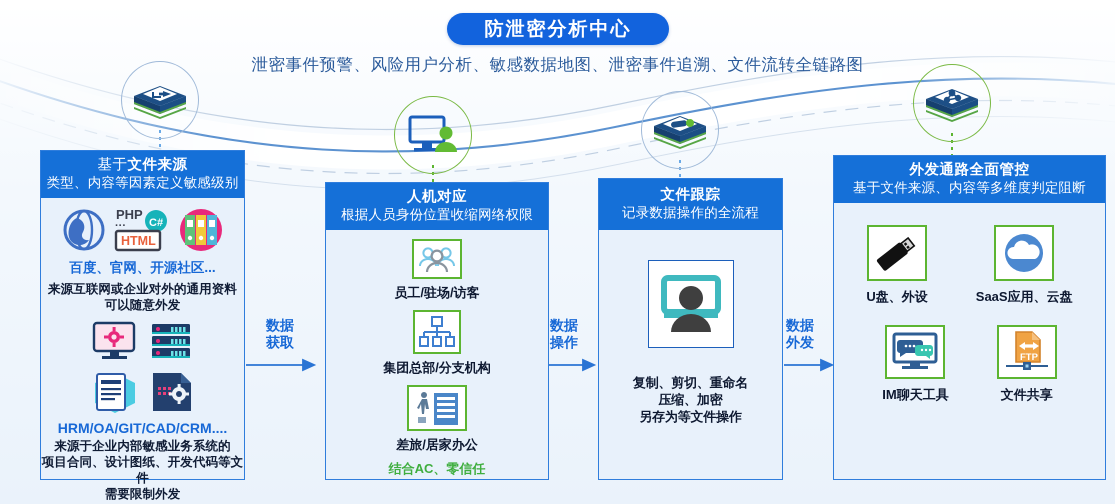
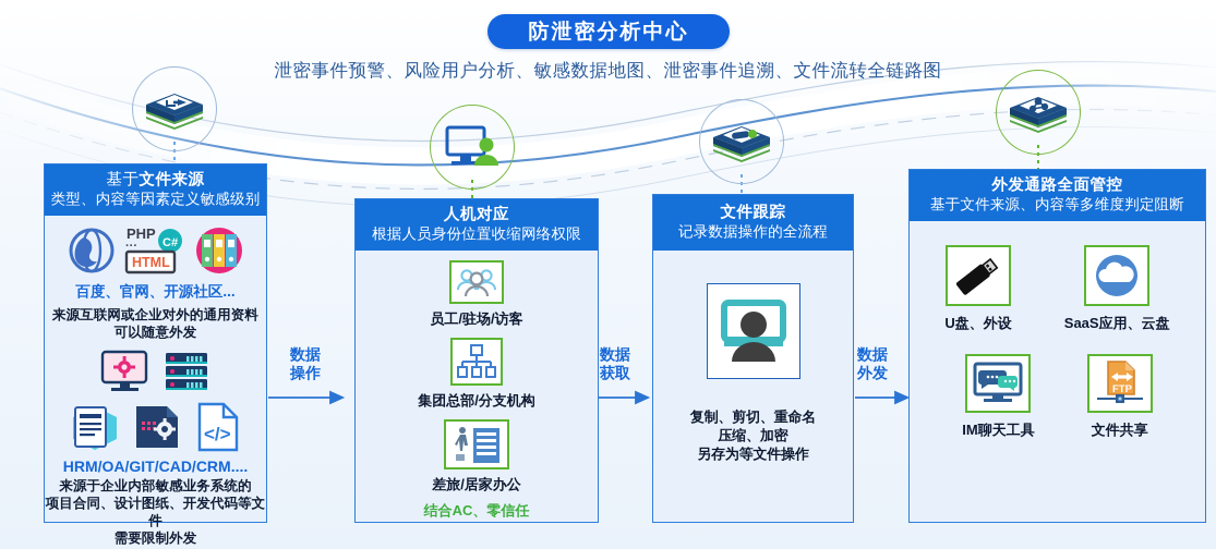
  防泄密分析中心
  泄密事件预警、风险用户分析、敏感数据地图、泄密事件追溯、文件流转全链路图
  基于文件来源
  类型、内容等因素定义敏感级别
  PHP
  ···
  C#
  HTML
  百度、官网、开源社区...
  来源互联网或企业对外的通用资料
  可以随意外发
+ </>
  HRM/OA/GIT/CAD/CRM....
  来源于企业内部敏感业务系统的
  项目合同、设计图纸、开发代码等文件
  需要限制外发
  人机对应
  根据人员身份位置收缩网络权限
  员工/驻场/访客
  集团总部/分支机构
  差旅/居家办公
  结合AC、零信任
  文件跟踪
  记录数据操作的全流程
  复制、剪切、重命名
  压缩、加密
  另存为等文件操作
  外发通路全面管控
  基于文件来源、内容等多维度判定阻断
  U盘、外设
  SaaS应用、云盘
  IM聊天工具
  FTP
  文件共享
  数据
- 获取
+ 操作
  数据
- 操作
+ 获取
  数据
  外发
